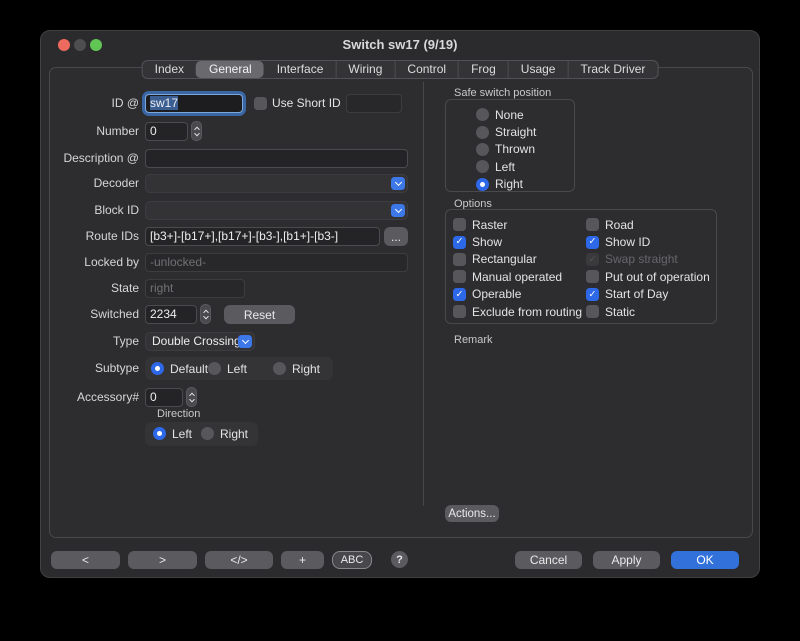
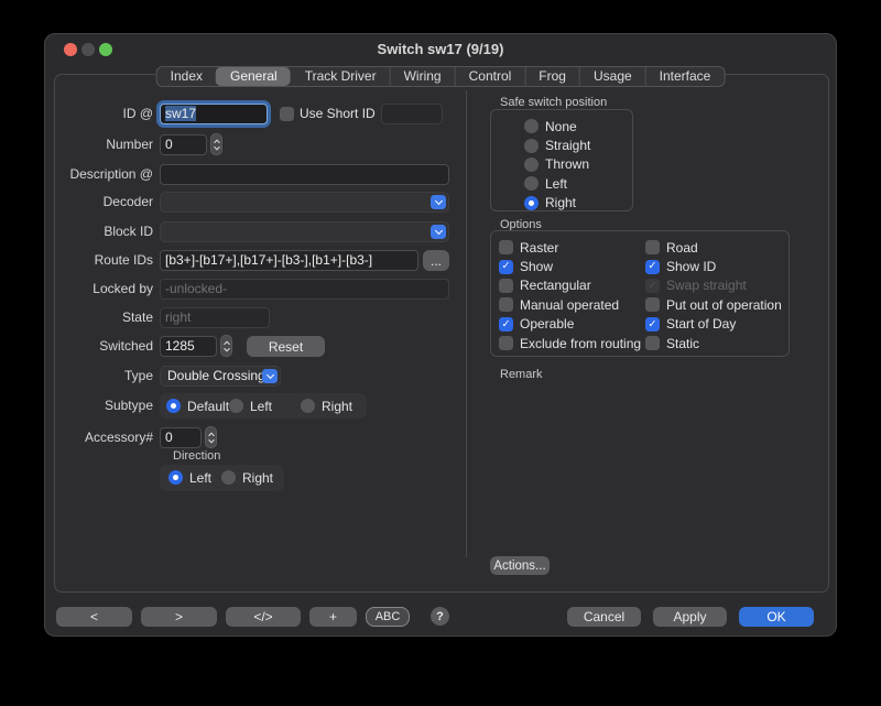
  Switch sw17 (9/19)
  Index
  General
- Interface
+ Track Driver
  Wiring
  Control
  Frog
  Usage
- Track Driver
+ Interface
  ID @
  sw17
  Use Short ID
  Number
  0
  Description @
  Decoder
  Block ID
  Route IDs
  [b3+]-[b17+],[b17+]-[b3-],[b1+]-[b3-]
  ...
  Locked by
  -unlocked-
  State
  right
  Switched
- 2234
+ 1285
  Reset
  Type
  Double Crossin
  Subtype
  Default
  Left
  Right
  Accessory#
  0
  Direction
  Left
  Right
  Safe switch position
  None
  Straight
  Thrown
  Left
  Right
  Options
  Raster
  Show
  Rectangular
  Manual operated
  Operable
  Exclude from routing
  Road
  Show ID
  Swap straight
  Put out of operation
  Start of Day
  Static
  Remark
  Actions...
  <
  >
  </>
  +
  ABC
  ?
  Cancel
  Apply
  OK
